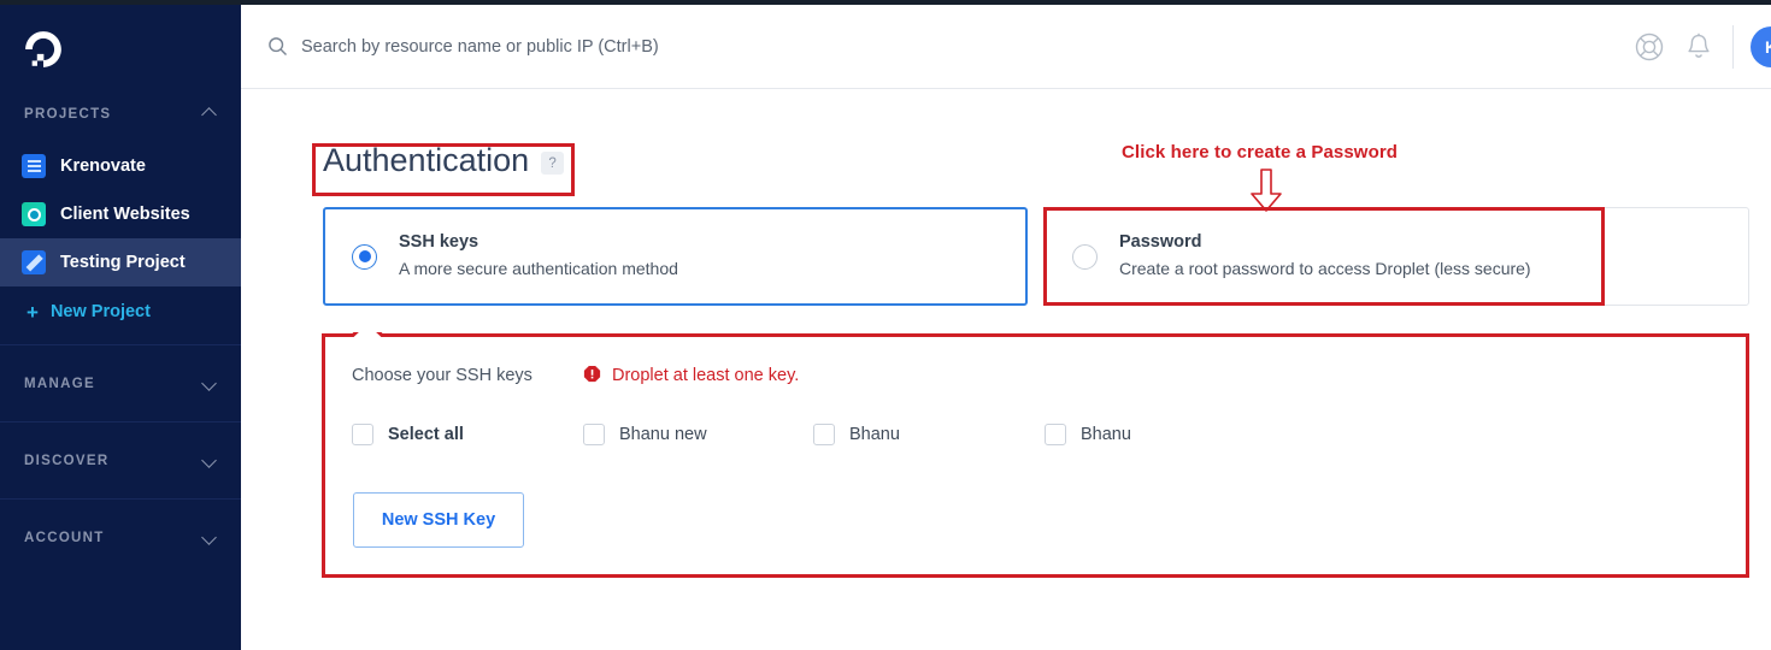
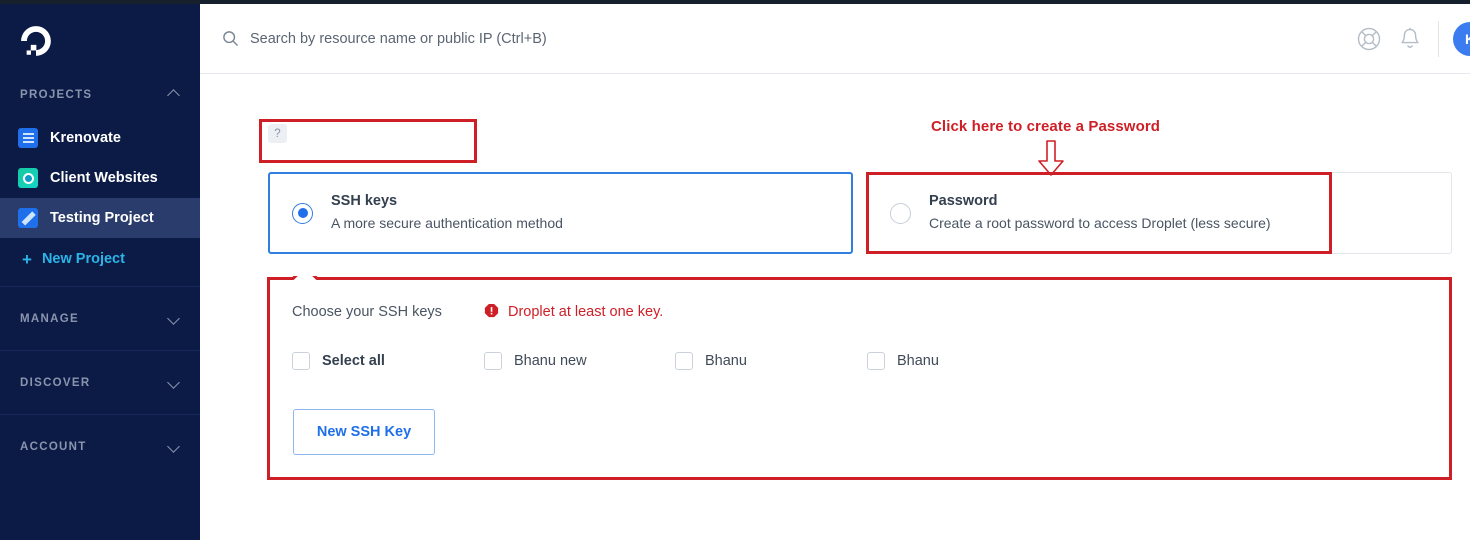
  PROJECTS
  Krenovate
  Client Websites
  Testing Project
  +
  New Project
  MANAGE
  DISCOVER
  ACCOUNT
  Search by resource name or public IP (Ctrl+B)
- Authentication
  ?
  SSH keys
  A more secure authentication method
  Password
  Create a root password to access Droplet (less secure)
  Choose your SSH keys
  Droplet at least one key.
  Select all
  Bhanu new
  Bhanu
  Bhanu
  New SSH Key
  Click here to create a Password
